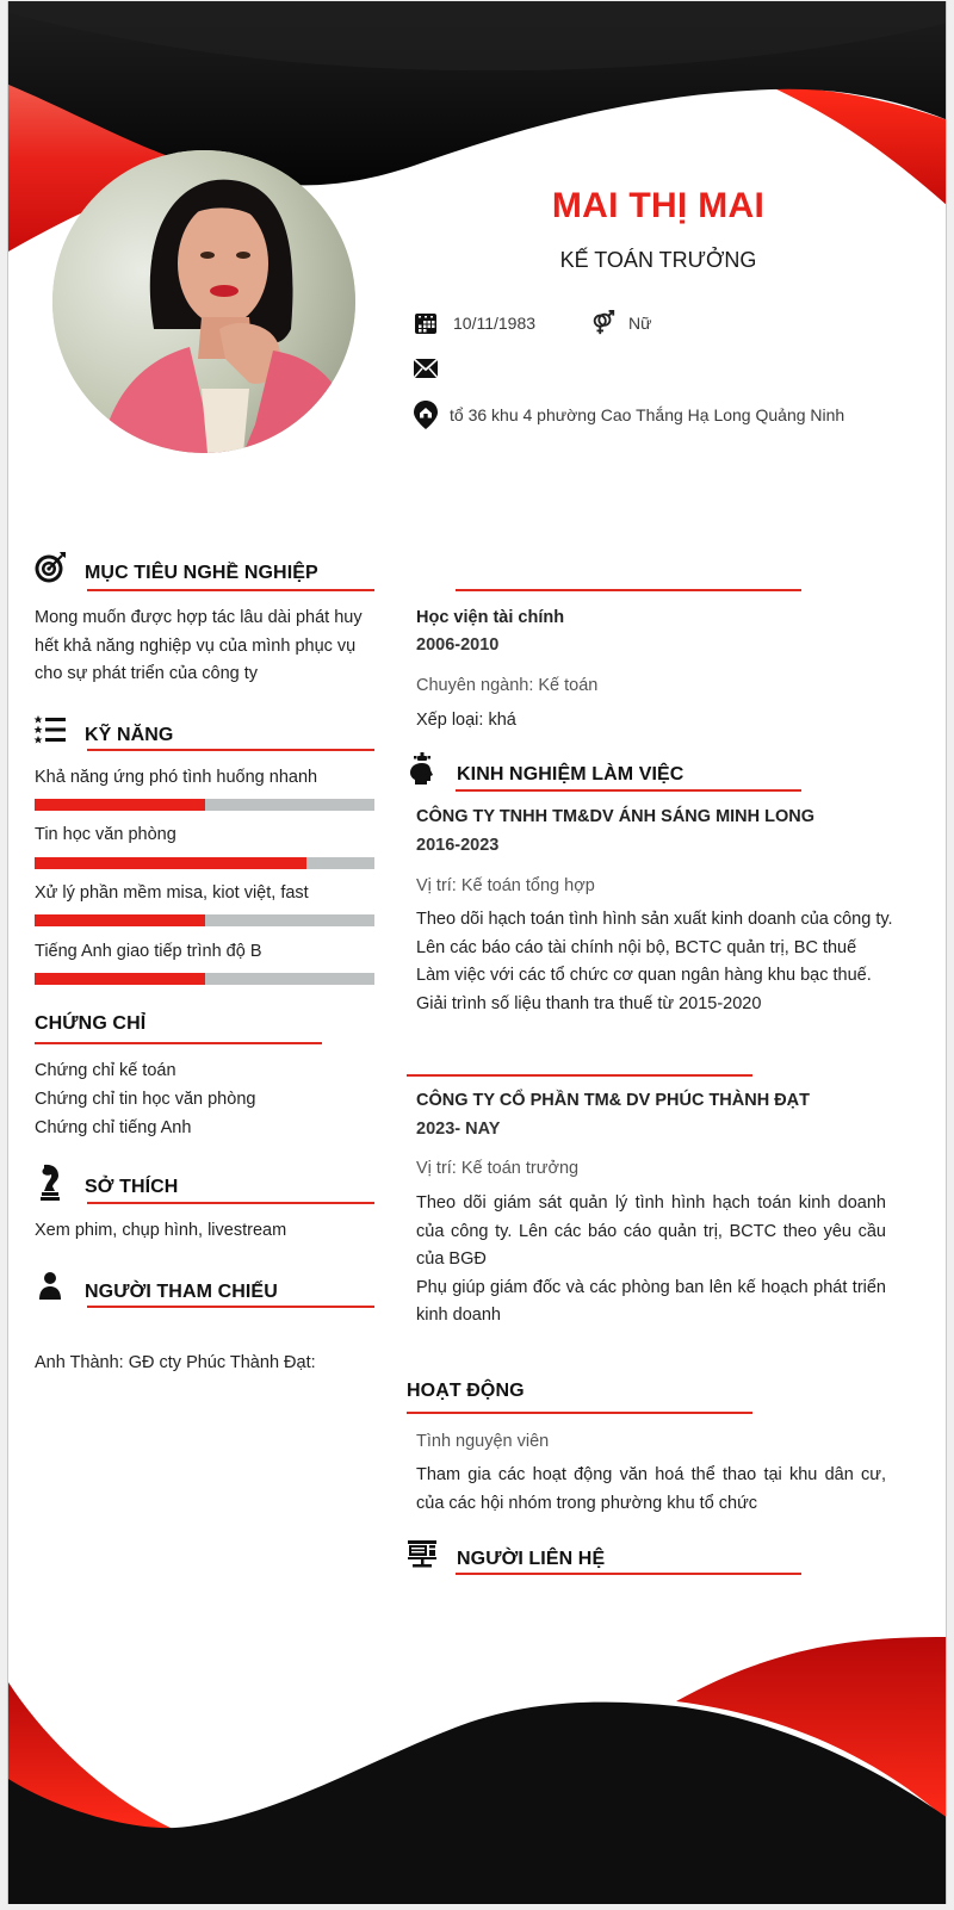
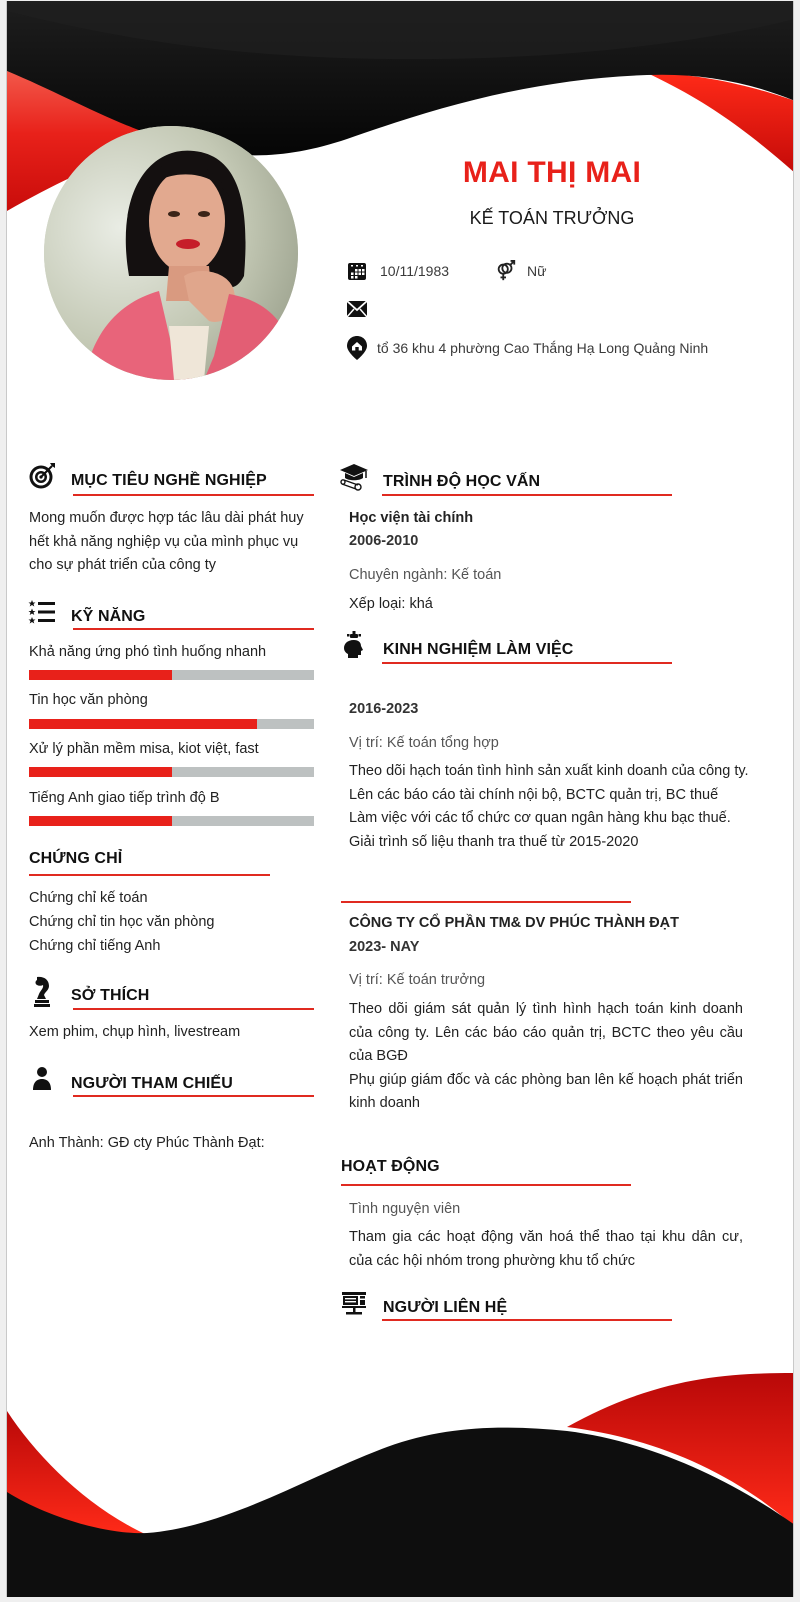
  MAI THỊ MAI
  KẾ TOÁN TRƯỞNG
  10/11/1983
  Nữ
  tổ 36 khu 4 phường Cao Thắng Hạ Long Quảng Ninh
  MỤC TIÊU NGHỀ NGHIỆP
  Mong muốn được hợp tác lâu dài phát huy hết khả năng nghiệp vụ của mình phục vụ cho sự phát triển của công ty
  KỸ NĂNG
  Khả năng ứng phó tình huống nhanh
  Tin học văn phòng
  Xử lý phần mềm misa, kiot việt, fast
  Tiếng Anh giao tiếp trình độ B
  CHỨNG CHỈ
  Chứng chỉ kế toán
  Chứng chỉ tin học văn phòng
  Chứng chỉ tiếng Anh
  SỞ THÍCH
  Xem phim, chụp hình, livestream
  NGƯỜI THAM CHIẾU
  Anh Thành: GĐ cty Phúc Thành Đạt:
+ TRÌNH ĐỘ HỌC VẤN
  Học viện tài chính
  2006-2010
  Chuyên ngành: Kế toán
  Xếp loại: khá
  KINH NGHIỆM LÀM VIỆC
- CÔNG TY TNHH TM&DV ÁNH SÁNG MINH LONG
  2016-2023
  Vị trí: Kế toán tổng hợp
  Theo dõi hạch toán tình hình sản xuất kinh doanh của công ty. Lên các báo cáo tài chính nội bộ, BCTC quản trị, BC thuế
  Làm việc với các tổ chức cơ quan ngân hàng khu bạc thuế.
  Giải trình số liệu thanh tra thuế từ 2015-2020
  CÔNG TY CỔ PHẦN TM& DV PHÚC THÀNH ĐẠT
  2023- NAY
  Vị trí: Kế toán trưởng
  Theo dõi giám sát quản lý tình hình hạch toán kinh doanh của công ty. Lên các báo cáo quản trị, BCTC theo yêu cầu của BGĐ
  Phụ giúp giám đốc và các phòng ban lên kế hoạch phát triển kinh doanh
  HOẠT ĐỘNG
  Tình nguyện viên
  Tham gia các hoạt động văn hoá thể thao tại khu dân cư, của các hội nhóm trong phường khu tổ chức
  NGƯỜI LIÊN HỆ
